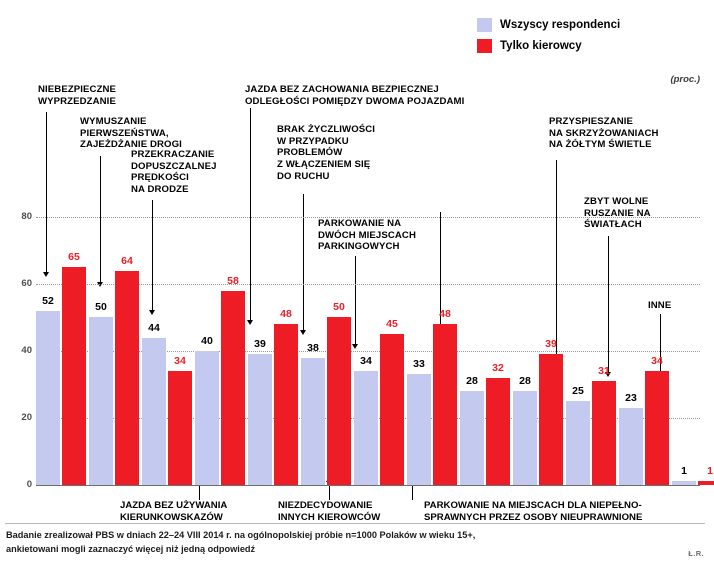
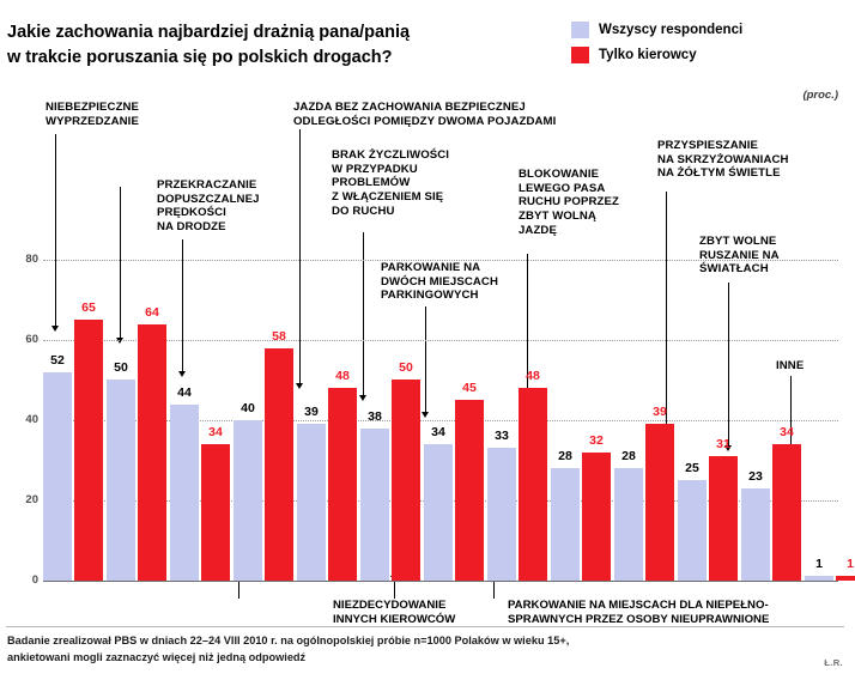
+ Jakie zachowania najbardziej drażnią pana/panią
+ w trakcie poruszania się po polskich drogach?
  Wszyscy respondenci
  Tylko kierowcy
  (proc.)
  NIEBEZPIECZNE
  WYPRZEDZANIE
- WYMUSZANIE
- PIERWSZEŃSTWA,
- ZAJEŻDŻANIE DROGI
  PRZEKRACZANIE
  DOPUSZCZALNEJ
  PRĘDKOŚCI
  NA DRODZE
  JAZDA BEZ ZACHOWANIA BEZPIECZNEJ
  ODLEGŁOŚCI POMIĘDZY DWOMA POJAZDAMI
  BRAK ŻYCZLIWOŚCI
  W PRZYPADKU
  PROBLEMÓW
  Z WŁĄCZENIEM SIĘ
  DO RUCHU
  PARKOWANIE NA
  DWÓCH MIEJSCACH
  PARKINGOWYCH
+ BLOKOWANIE
+ LEWEGO PASA
+ RUCHU POPRZEZ
+ ZBYT WOLNĄ
+ JAZDĘ
  PRZYSPIESZANIE
  NA SKRZYŻOWANIACH
  NA ŻÓŁTYM ŚWIETLE
  ZBYT WOLNE
  RUSZANIE NA
  ŚWIATŁACH
  INNE
  80
  60
  40
  20
  0
  52
  65
  50
  64
  44
  34
  40
  58
  39
  48
  38
  50
  34
  45
  33
  48
  28
  32
  28
  39
  25
  31
  23
  34
  1
  1
- JAZDA BEZ UŻYWANIA
- KIERUNKOWSKAZÓW
  NIEZDECYDOWANIE
  INNYCH KIEROWCÓW
  PARKOWANIE NA MIEJSCACH DLA NIEPEŁNO-
  SPRAWNYCH PRZEZ OSOBY NIEUPRAWNIONE
- Badanie zrealizował PBS w dniach 22–24 VIII 2014 r. na ogólnopolskiej próbie n=1000 Polaków w wieku 15+,
+ Badanie zrealizował PBS w dniach 22–24 VIII 2010 r. na ogólnopolskiej próbie n=1000 Polaków w wieku 15+,
  ankietowani mogli zaznaczyć więcej niż jedną odpowiedź
  Ł.R.
